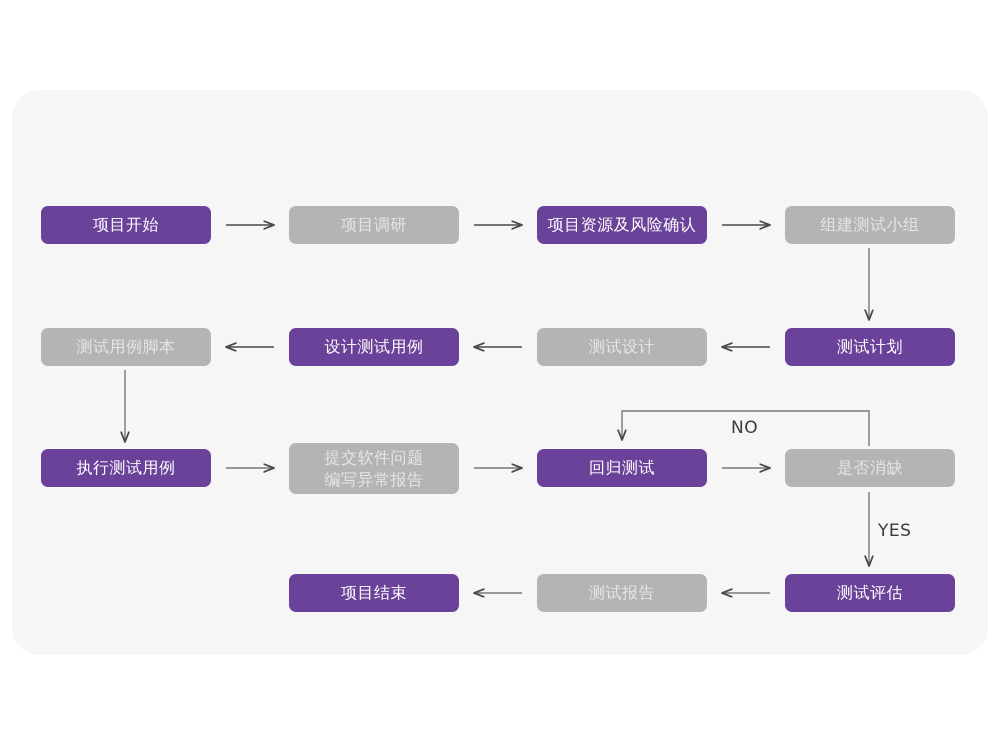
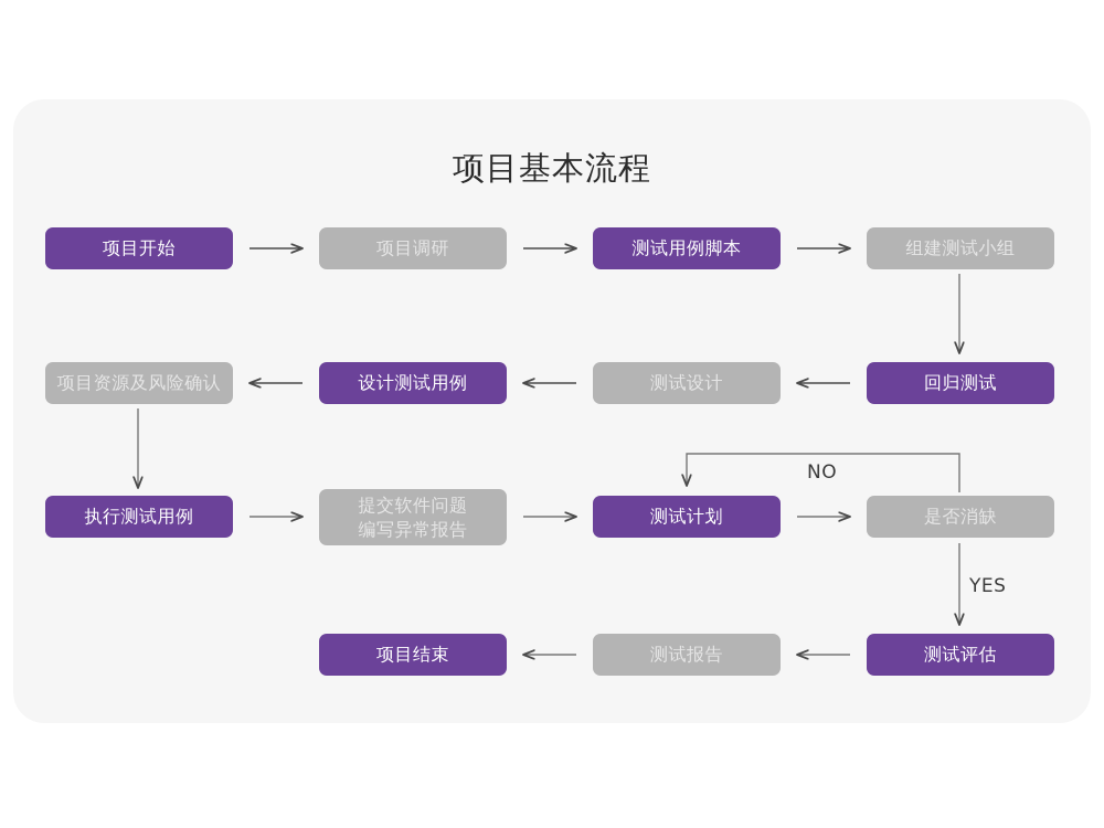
+ 项目基本流程
  项目开始
  项目调研
- 项目资源及风险确认
+ 测试用例脚本
  组建测试小组
- 测试用例脚本
+ 项目资源及风险确认
  设计测试用例
  测试设计
- 测试计划
+ 回归测试
  执行测试用例
  提交软件问题
  编写异常报告
- 回归测试
+ 测试计划
  是否消缺
  项目结束
  测试报告
  测试评估
  NO
  YES
